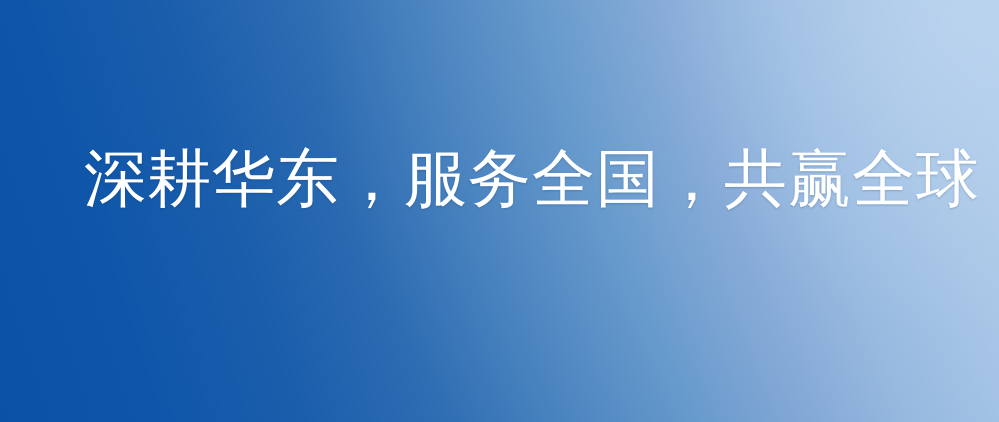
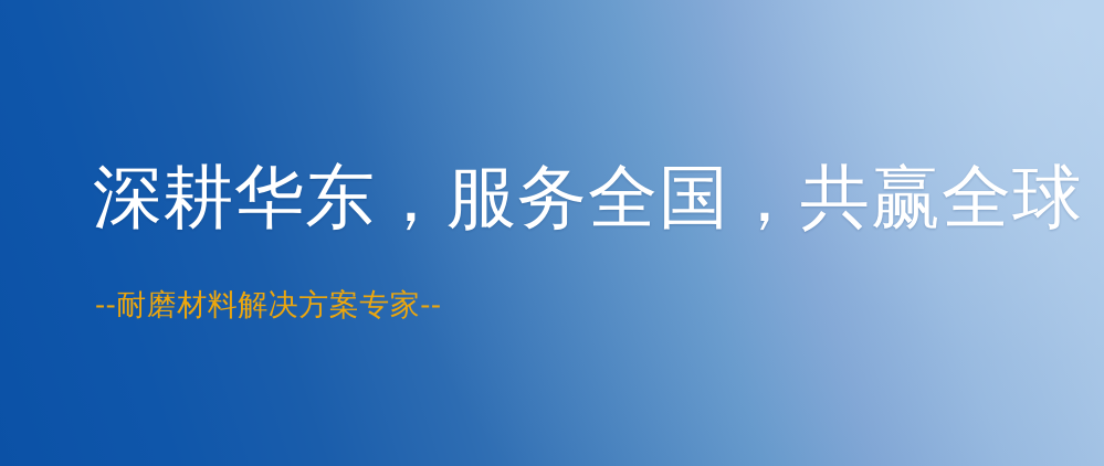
  深耕华东，服务全国，共赢全球
+ --耐磨材料解决方案专家--
